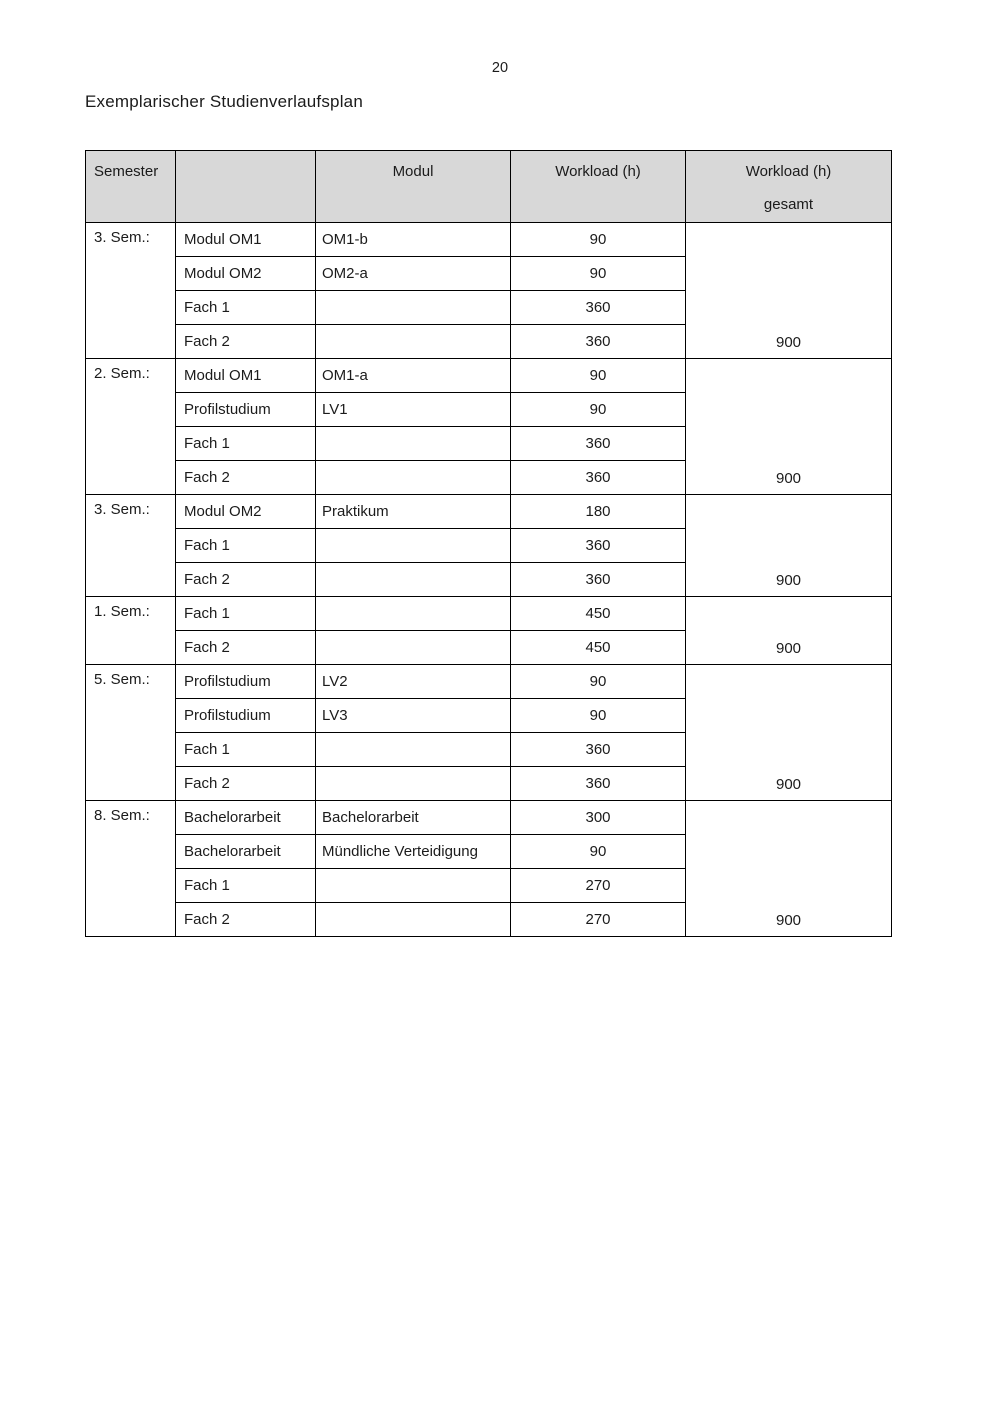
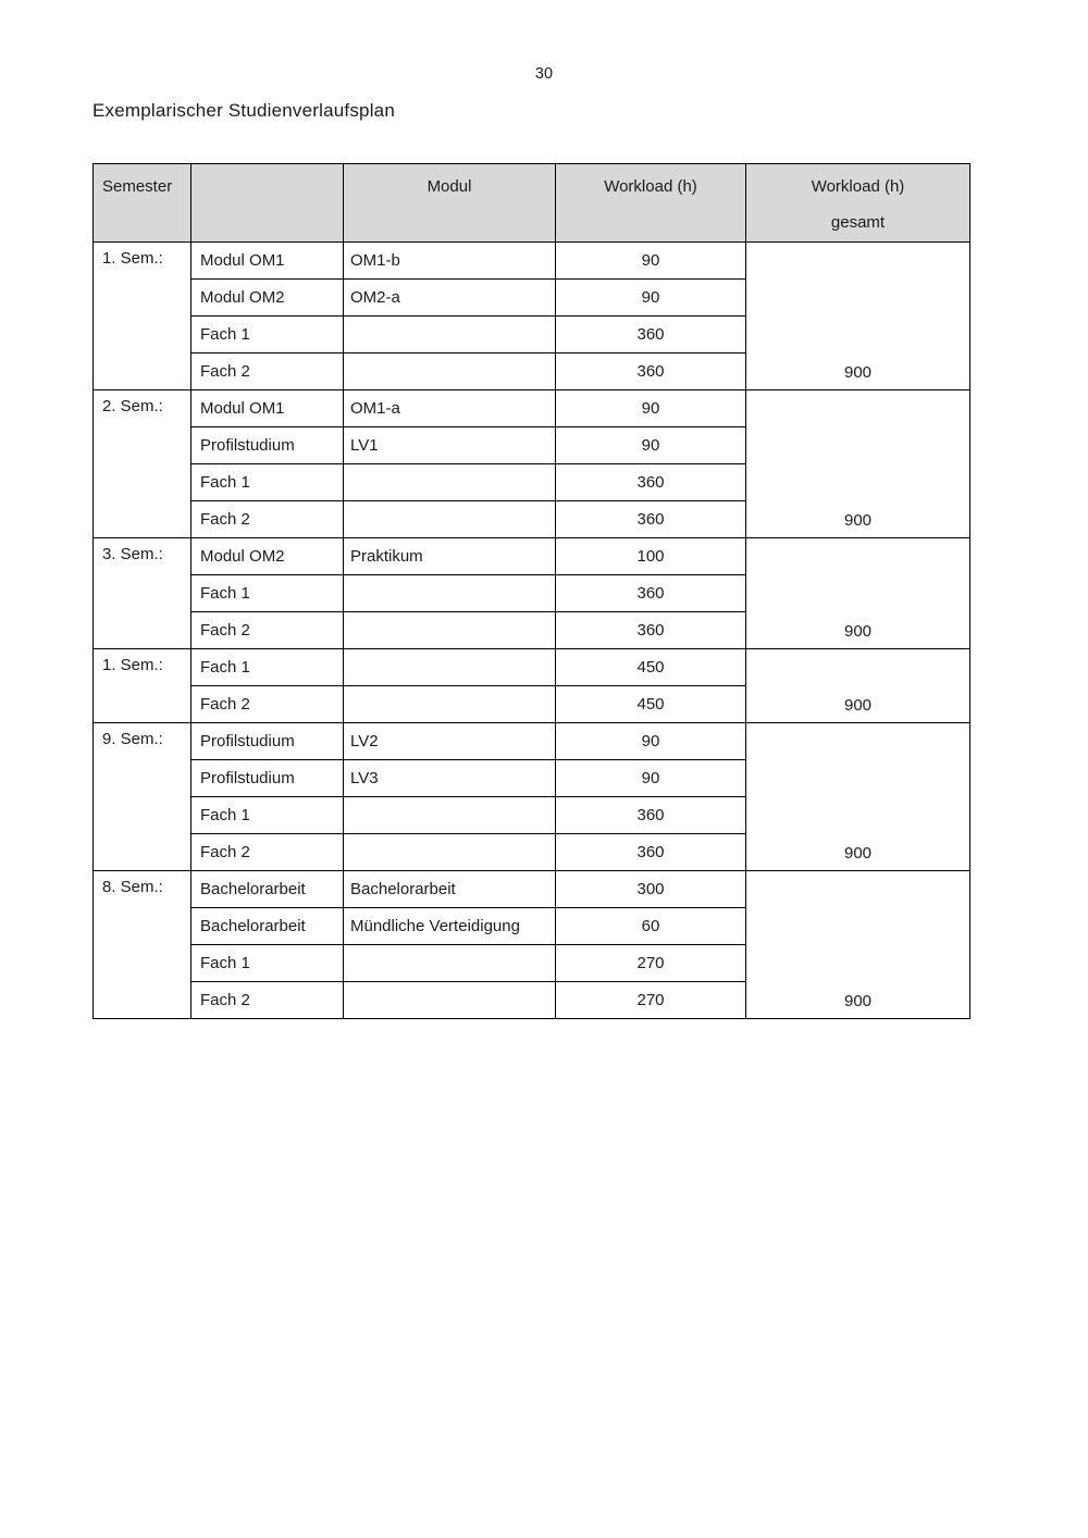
- 20
+ 30
  Exemplarischer Studienverlaufsplan
  Semester		Modul	Workload (h)	Workload (h) gesamt
- 3. Sem.:	Modul OM1	OM1-b	90	900
+ 1. Sem.:	Modul OM1	OM1-b	90	900
  Modul OM2	OM2-a	90
  Fach 1		360
  Fach 2		360
  2. Sem.:	Modul OM1	OM1-a	90	900
  Profilstudium	LV1	90
  Fach 1		360
  Fach 2		360
- 3. Sem.:	Modul OM2	Praktikum	180	900
+ 3. Sem.:	Modul OM2	Praktikum	100	900
  Fach 1		360
  Fach 2		360
  1. Sem.:	Fach 1		450	900
  Fach 2		450
- 5. Sem.:	Profilstudium	LV2	90	900
+ 9. Sem.:	Profilstudium	LV2	90	900
  Profilstudium	LV3	90
  Fach 1		360
  Fach 2		360
  8. Sem.:	Bachelorarbeit	Bachelorarbeit	300	900
- Bachelorarbeit	Mündliche Verteidigung	90
+ Bachelorarbeit	Mündliche Verteidigung	60
  Fach 1		270
  Fach 2		270
